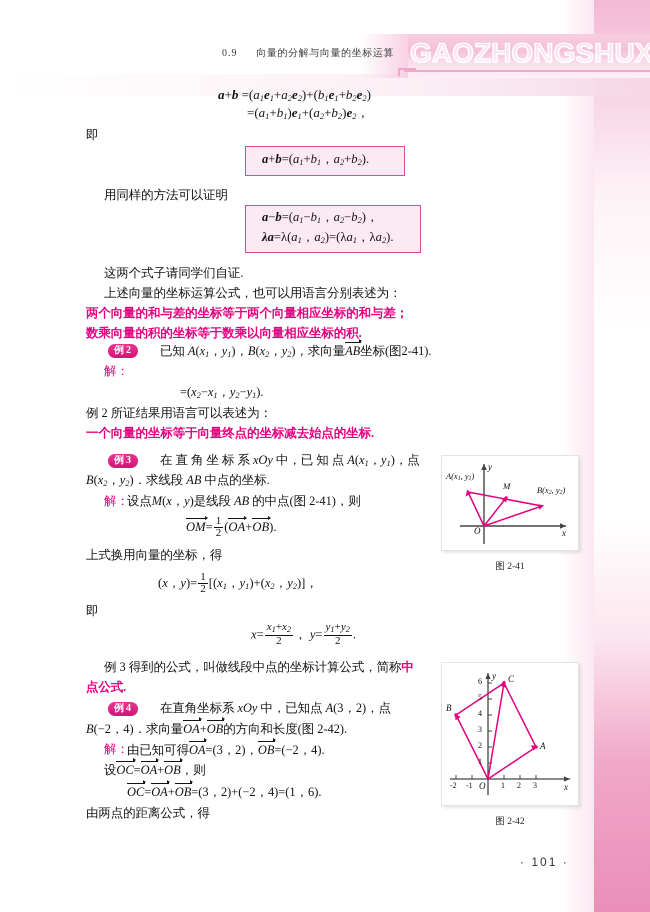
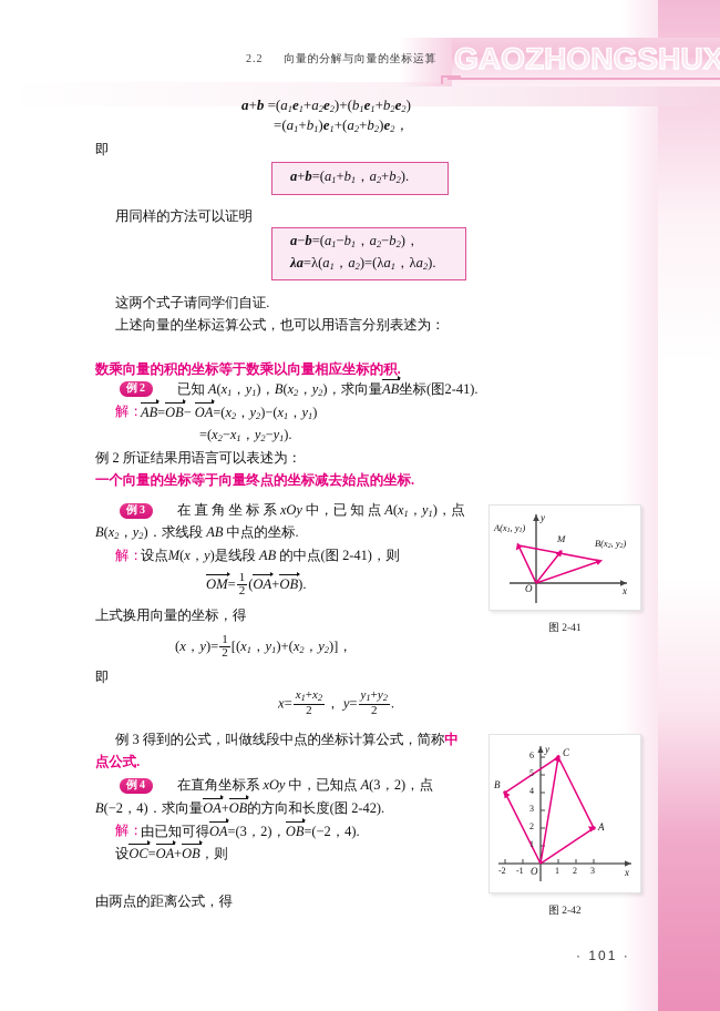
  GAOZHONGSHUX
- 0.9 向量的分解与向量的坐标运算
+ 2.2 向量的分解与向量的坐标运算
  a+b =(a1e1+a2e2)+(b1e1+b2e2)
  =(a1+b1)e1+(a2+b2)e2，
  即
  a+b=(a1+b1，a2+b2).
  用同样的方法可以证明
  a−b=(a1−b1，a2−b2)，
  λa=λ(a1，a2)=(λa1，λa2).
  这两个式子请同学们自证.
  上述向量的坐标运算公式，也可以用语言分别表述为：
- 两个向量的和与差的坐标等于两个向量相应坐标的和与差；
  数乘向量的积的坐标等于数乘以向量相应坐标的积.
  例 2
  已知 A(x1，y1)，B(x2，y2)，求向量AB坐标(图2-41).
  解：
+ AB=OB− OA=(x2，y2)−(x1，y1)
  =(x2−x1，y2−y1).
  例 2 所证结果用语言可以表述为：
  一个向量的坐标等于向量终点的坐标减去始点的坐标.
  例 3
  在 直 角 坐 标 系 xOy 中，已 知 点 A(x1，y1)，点
  B(x2，y2)．求线段 AB 中点的坐标.
  解：
  设点M(x，y)是线段 AB 的中点(图 2-41)，则
  OM=
  1
  2
  (OA+OB).
  上式换用向量的坐标，得
  (x，y)=
  1
  2
  [(x1，y1)+(x2，y2)]，
  即
  x=
  x1+x2
  2
  ， y=
  y1+y2
  2
  .
  例 3 得到的公式，叫做线段中点的坐标计算公式，简称中
  点公式.
  例 4
  在直角坐标系 xOy 中，已知点 A(3，2)，点
  B(−2，4)．求向量OA+OB的方向和长度(图 2-42).
  解：
  由已知可得OA=(3，2)，OB=(−2，4).
  设OC=OA+OB，则
- OC=OA+OB=(3，2)+(−2，4)=(1，6).
  由两点的距离公式，得
  A(x , y )
  M
  B(x , y )
  O
  y
  x
  图 2-41
  6
  5
  4
  3
  2
  1
  -2
  -1
  1
  2
  3
  A
  B
  C
  O
  y
  x
  图 2-42
  · 101 ·
